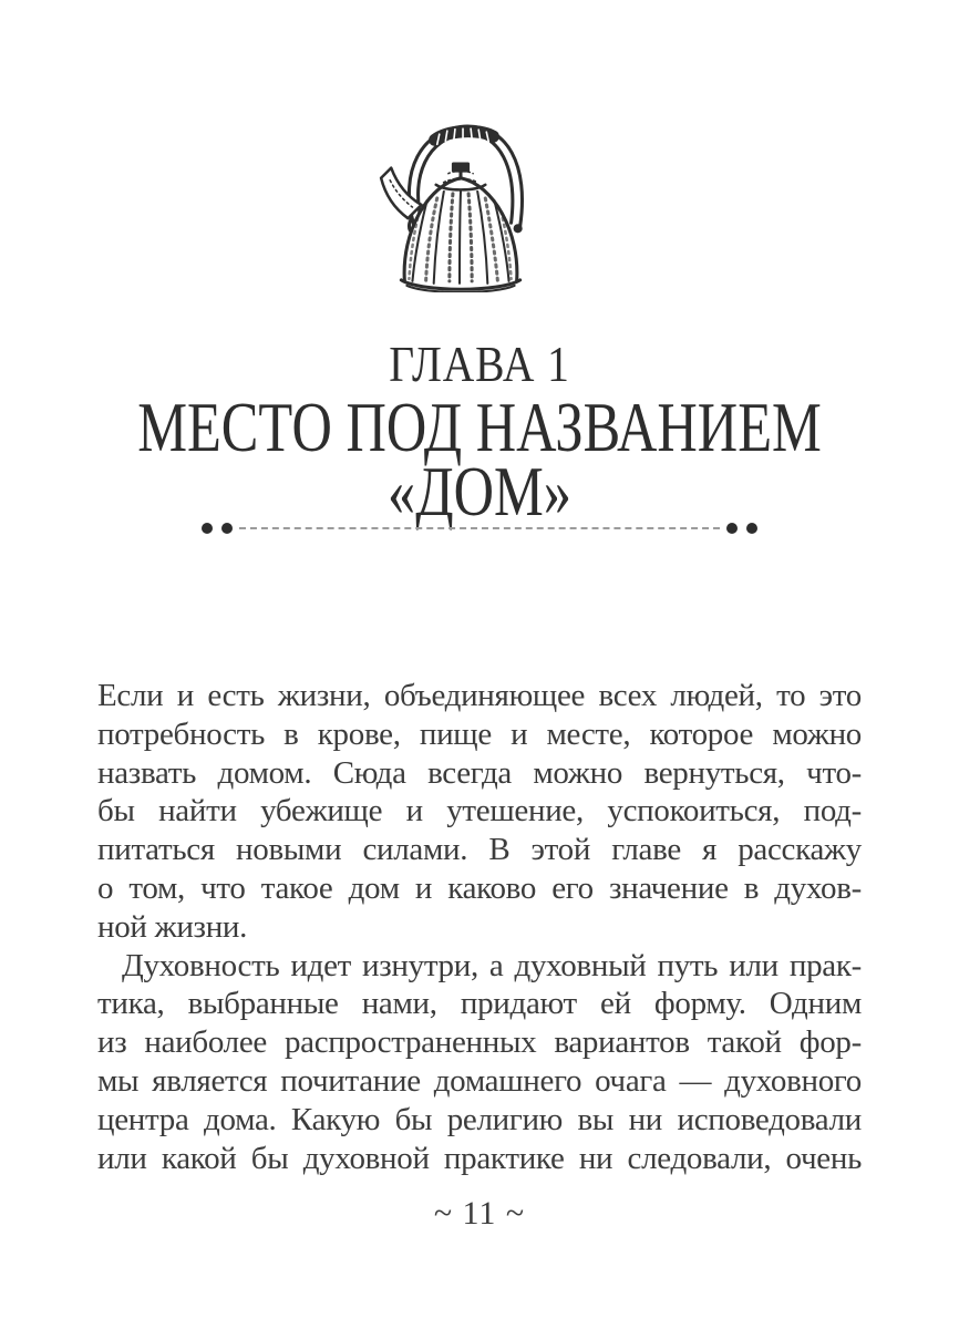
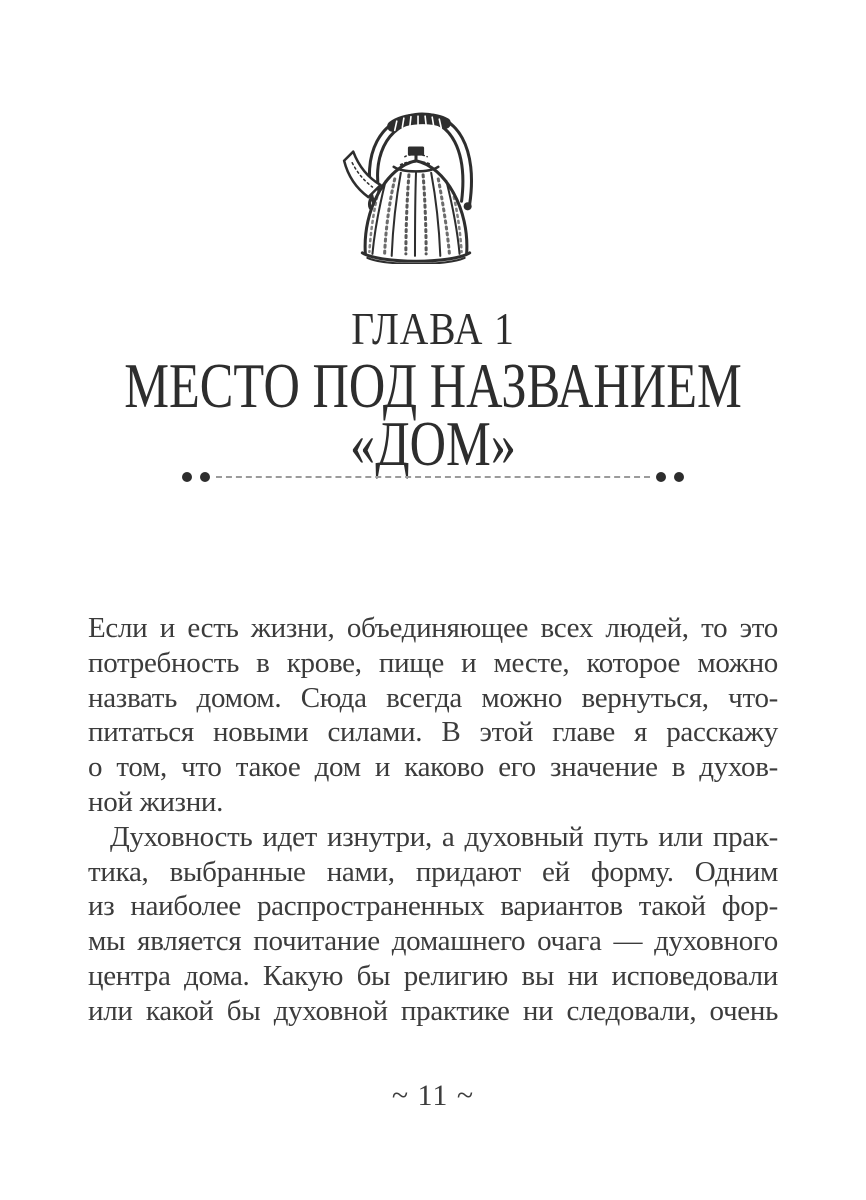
  ГЛАВА 1
  МЕСТО ПОД НАЗВАНИЕМ
  «ДОМ»
  Если и есть жизни, объединяющее всех людей, то это
  потребность в крове, пище и месте, которое можно
  назвать домом. Сюда всегда можно вернуться, что-
- бы найти убежище и утешение, успокоиться, под-
  питаться новыми силами. В этой главе я расскажу
  о том, что такое дом и каково его значение в духов-
  ной жизни.
  Духовность идет изнутри, а духовный путь или прак-
  тика, выбранные нами, придают ей форму. Одним
  из наиболее распространенных вариантов такой фор-
  мы является почитание домашнего очага — духовного
  центра дома. Какую бы религию вы ни исповедовали
  или какой бы духовной практике ни следовали, очень
  ~ 11 ~
